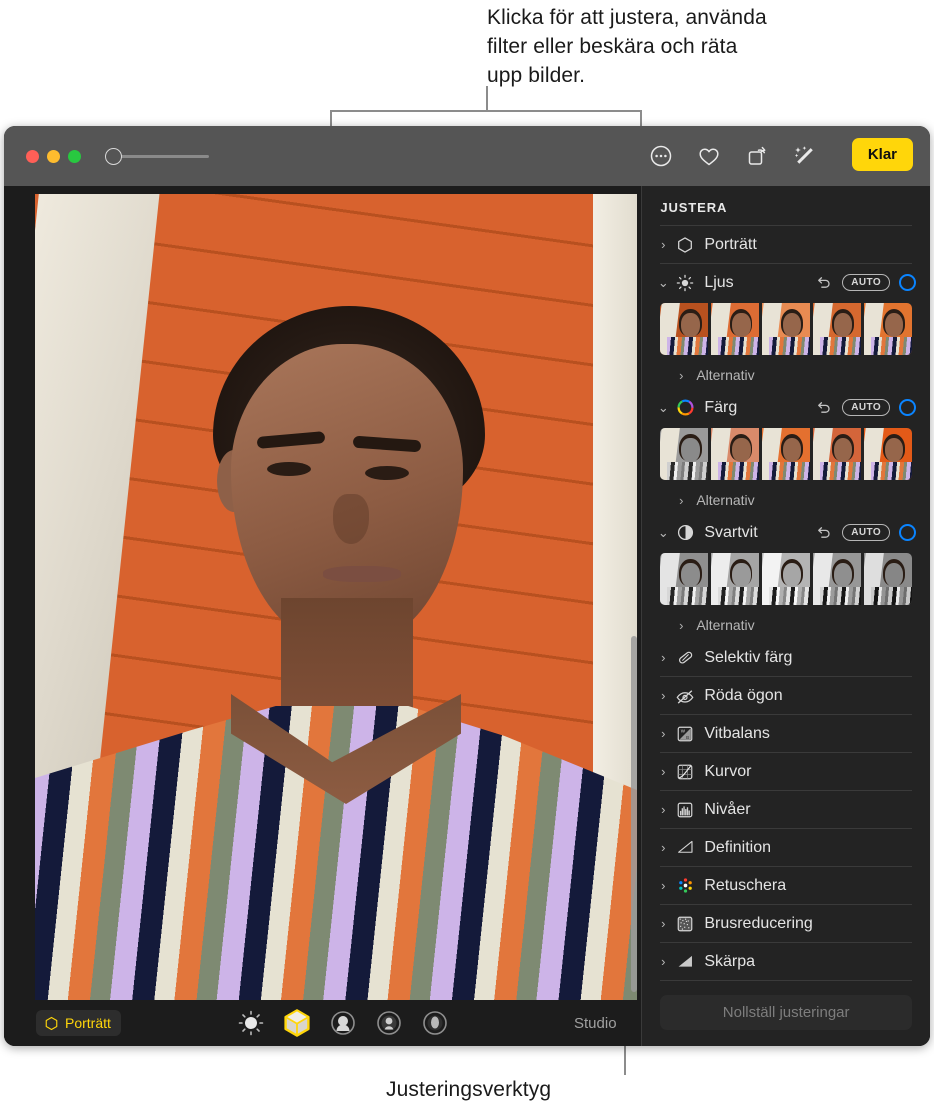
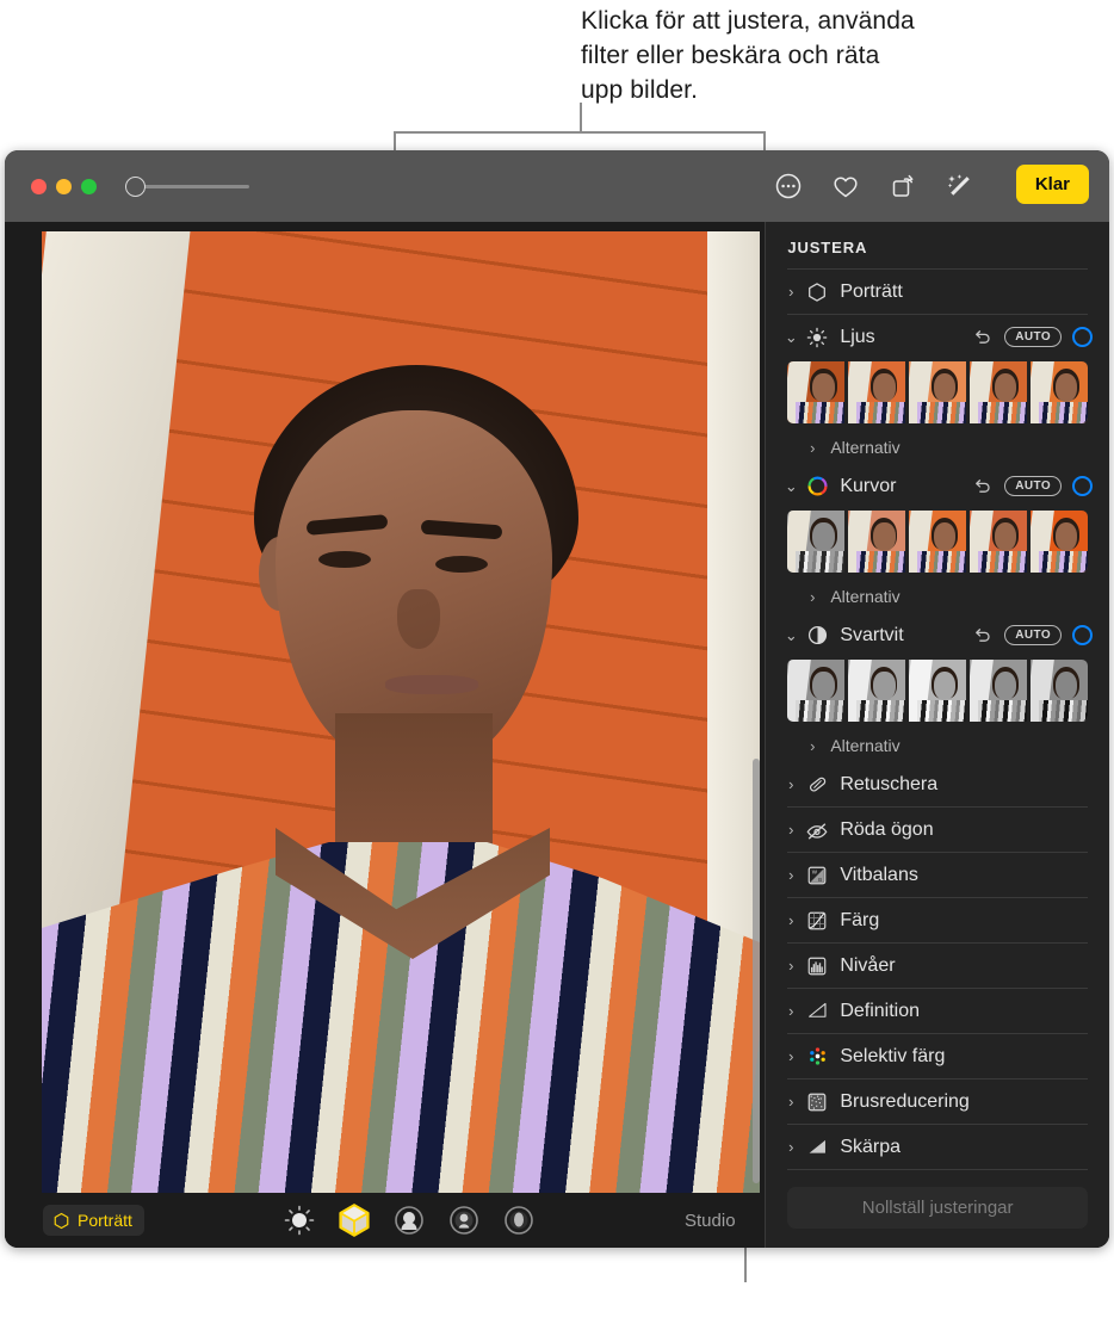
  Klicka för att justera, använda
  filter eller beskära och räta
  upp bilder.
- Justeringsverktyg
  Klar
  Porträtt
  Studio
  JUSTERA
  ›
  Porträtt
  ⌄
  Ljus
  AUTO
  ›
  Alternativ
  ⌄
- Färg
+ Kurvor
  AUTO
  ›
  Alternativ
  ⌄
  Svartvit
  AUTO
  ›
  Alternativ
  ›
- Selektiv färg
+ Retuschera
  ›
  Röda ögon
  ›
  Vitbalans
  ›
- Kurvor
+ Färg
  ›
  Nivåer
  ›
  Definition
  ›
- Retuschera
+ Selektiv färg
  ›
  Brusreducering
  ›
  Skärpa
  Nollställ justeringar
